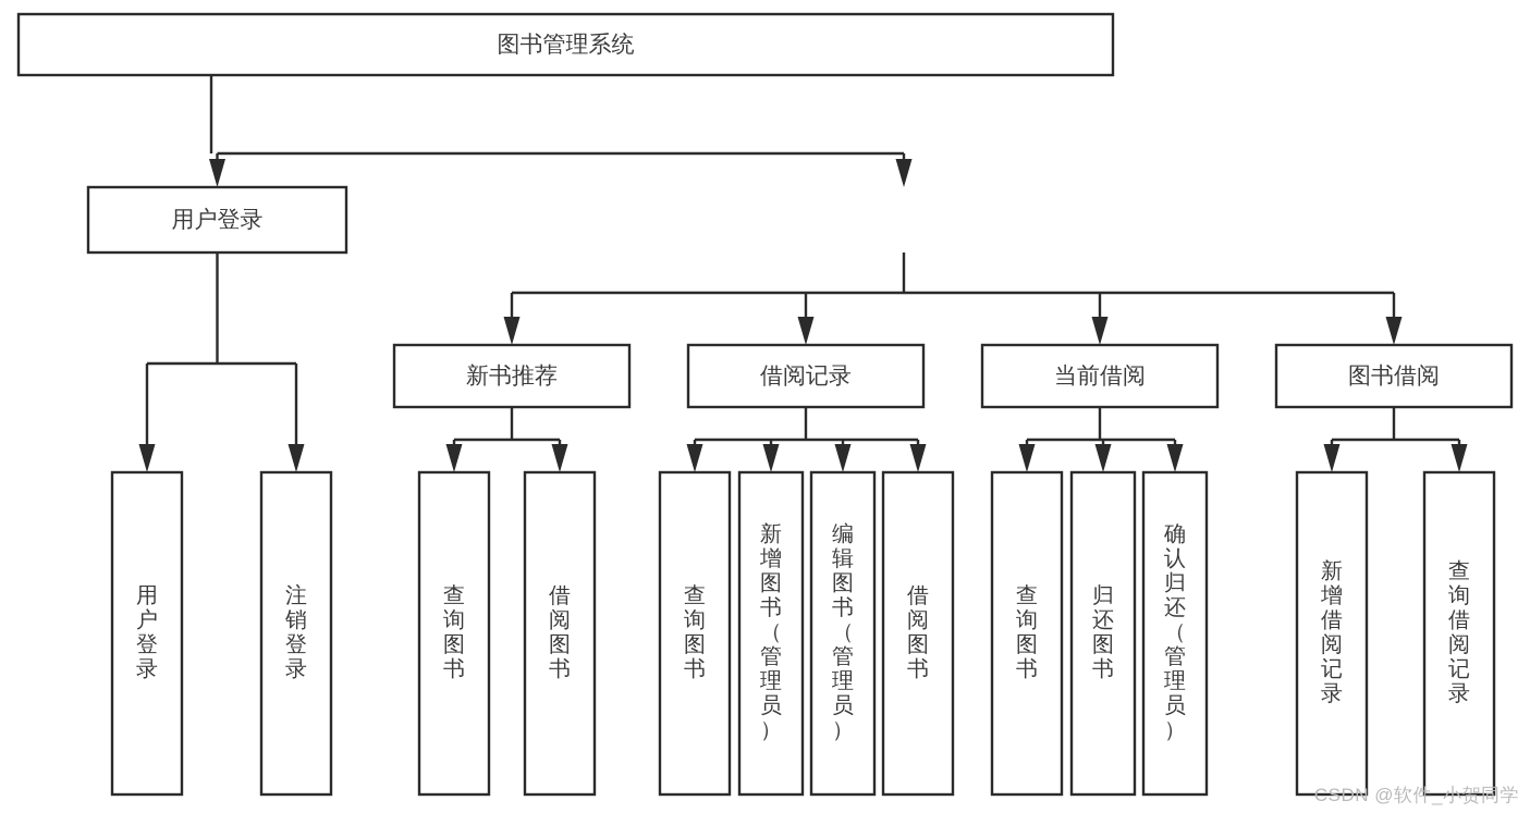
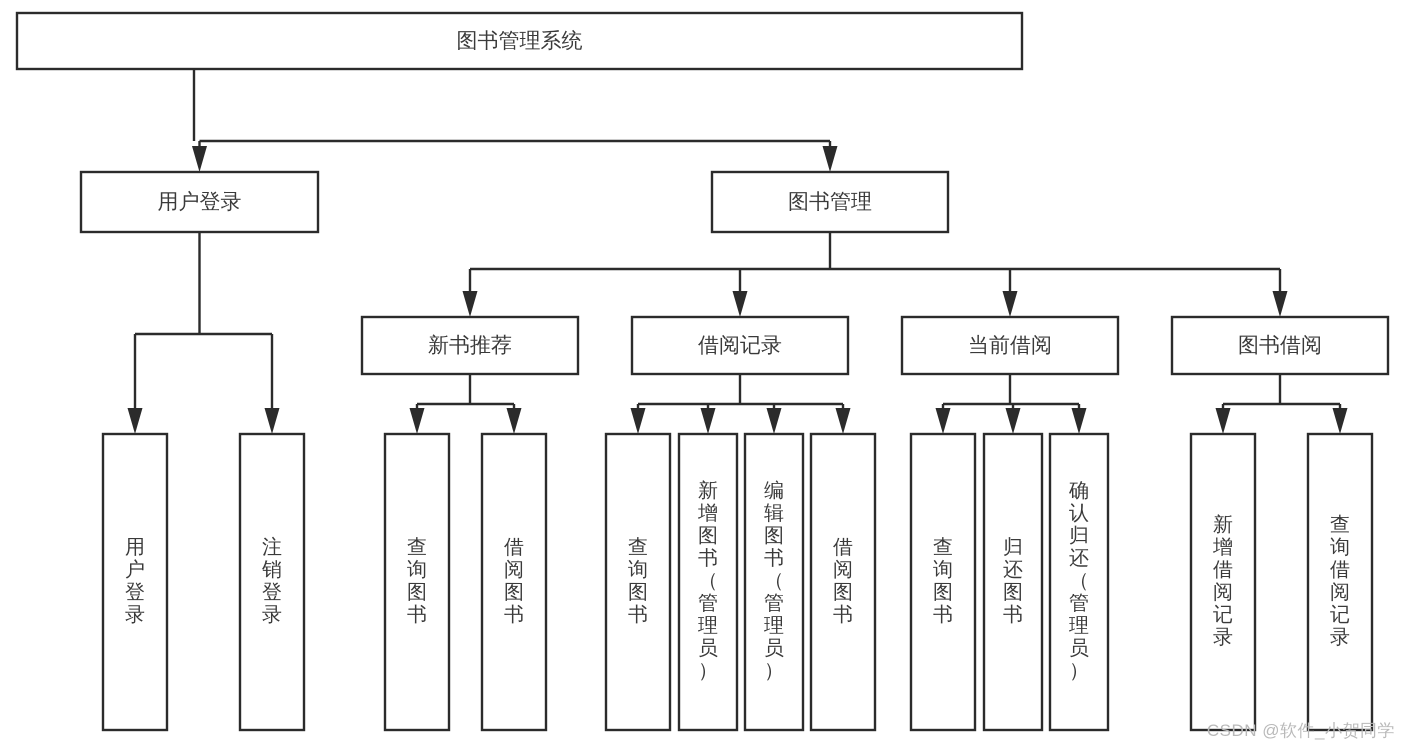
  图书管理系统
  用户登录
+ 图书管理
  新书推荐
  借阅记录
  当前借阅
  图书借阅
  用户登录
  注销登录
  查询图书
  借阅图书
  查询图书
  新增图书（管理员）
  编辑图书（管理员）
  借阅图书
  查询图书
  归还图书
  确认归还（管理员）
  新增借阅记录
  查询借阅记录
  CSDN @软件_小贺同学
